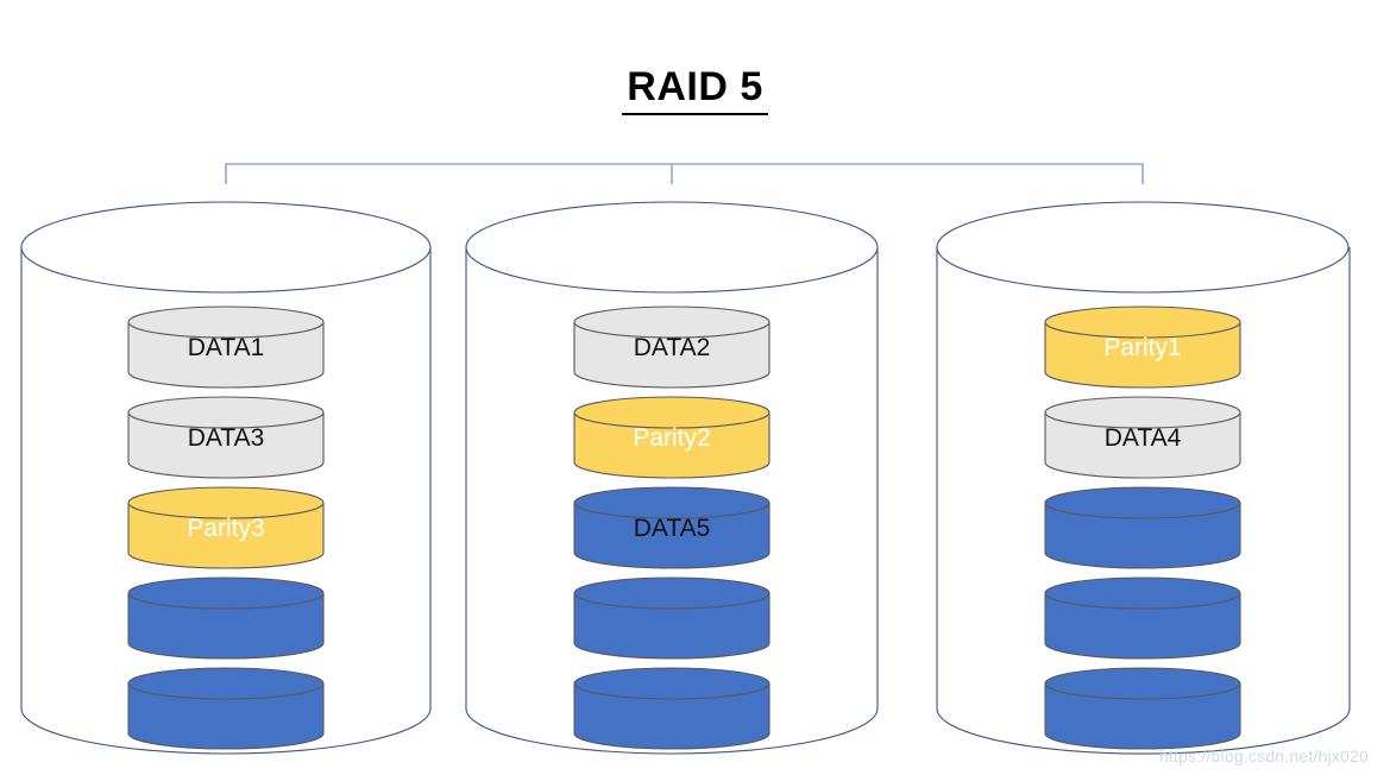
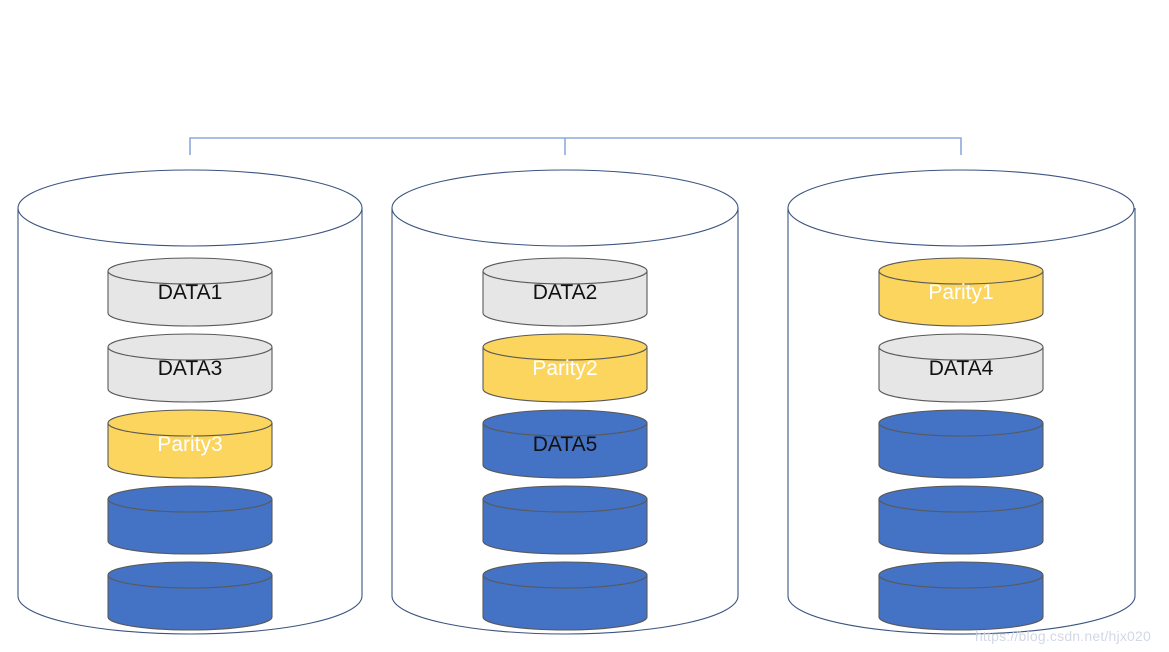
- RAID 5
  DATA1
  DATA3
  Parity3
  DATA2
  Parity2
  DATA5
  Parity1
  DATA4
  https://blog.csdn.net/hjx020
